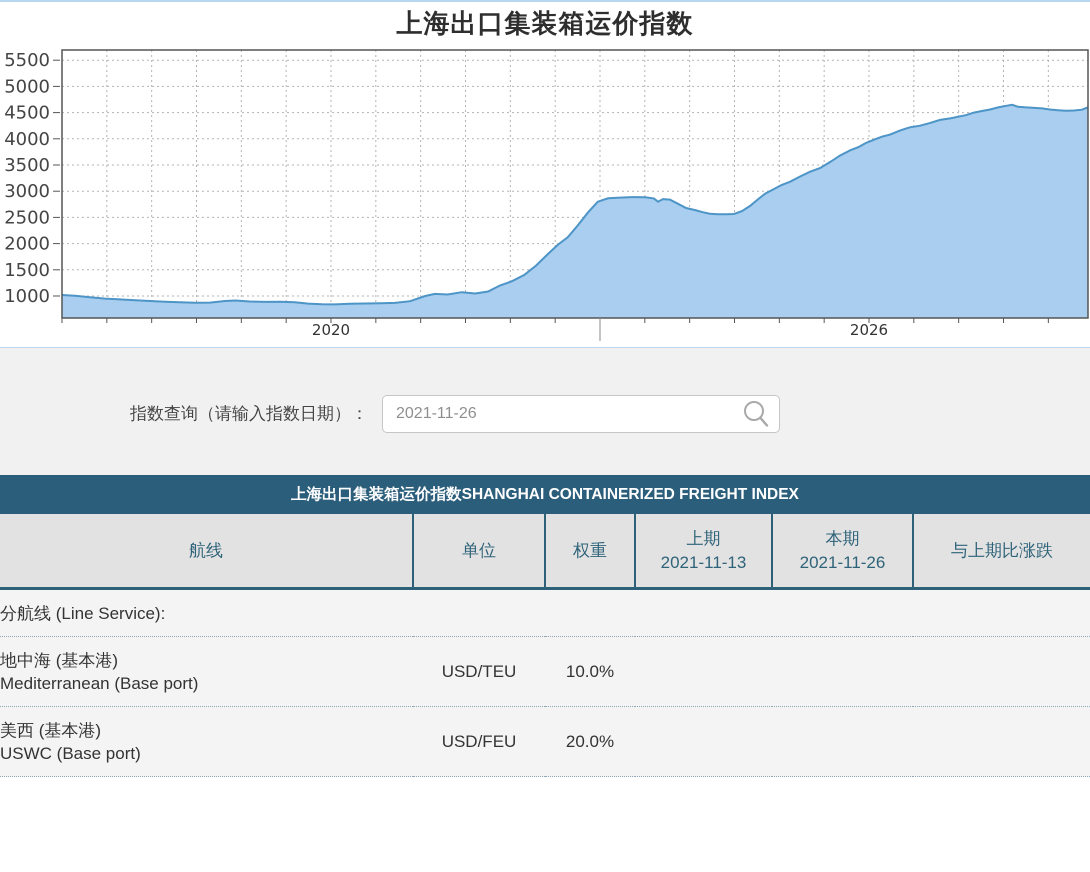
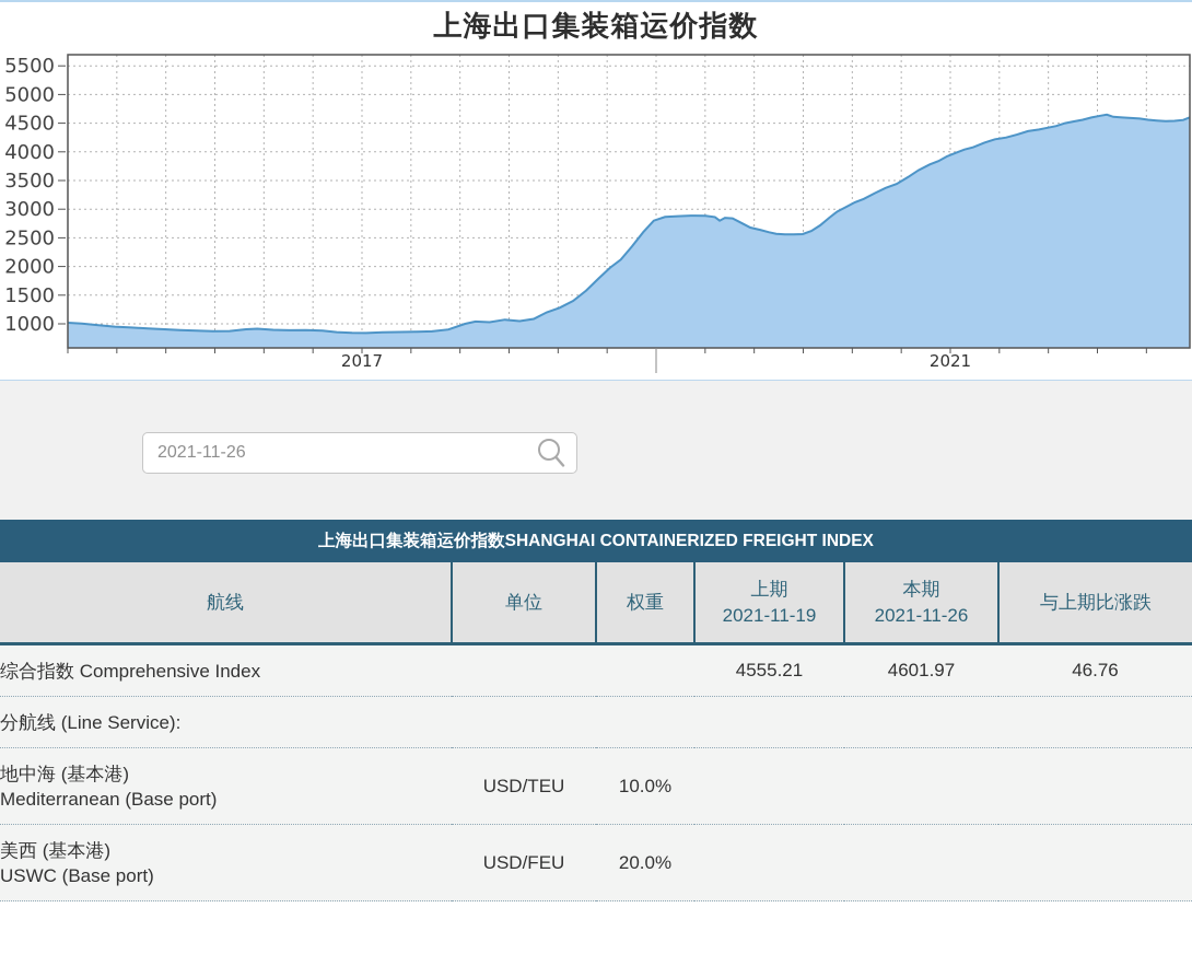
  上海出口集装箱运价指数
  1000
  1500
  2000
  2500
  3000
  3500
  4000
  4500
  5000
  5500
- 2020
+ 2017
- 2026
+ 2021
- 指数查询（请输入指数日期）：
  2021-11-26
  上海出口集装箱运价指数SHANGHAI CONTAINERIZED FREIGHT INDEX
- 航线	单位	权重	上期2021-11-13	本期2021-11-26	与上期比涨跌
+ 航线	单位	权重	上期2021-11-19	本期2021-11-26	与上期比涨跌
+ 综合指数 Comprehensive Index			4555.21	4601.97	46.76
  分航线 (Line Service):
  地中海 (基本港)Mediterranean (Base port)	USD/TEU	10.0%
  美西 (基本港)USWC (Base port)	USD/FEU	20.0%
